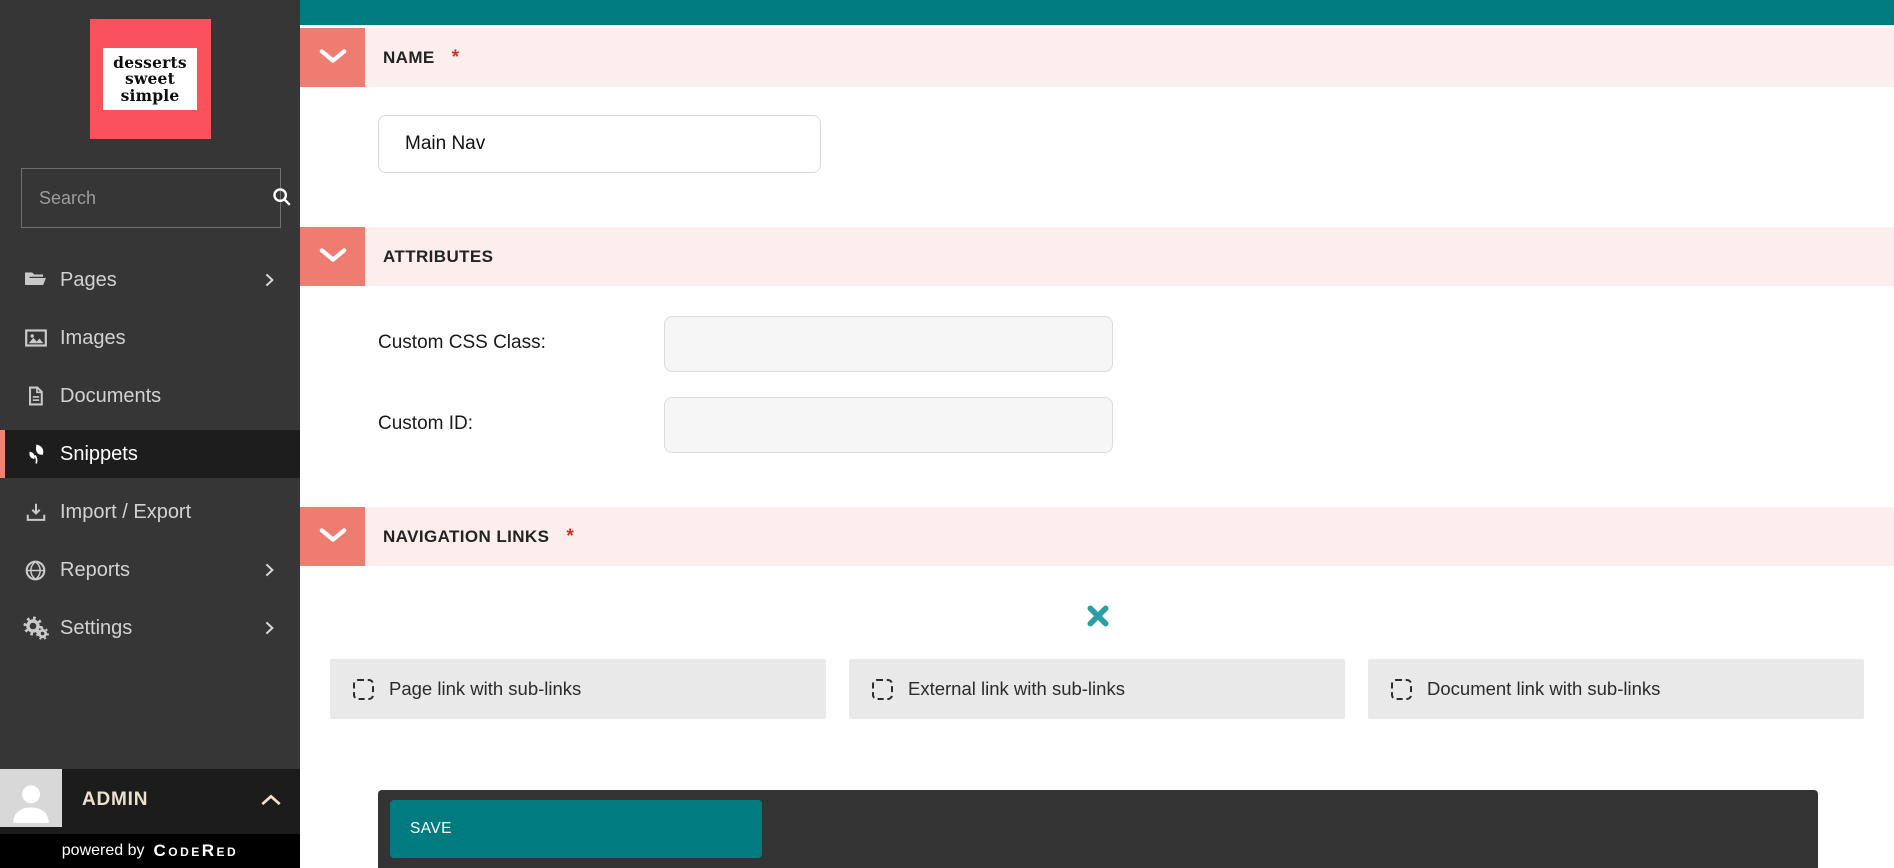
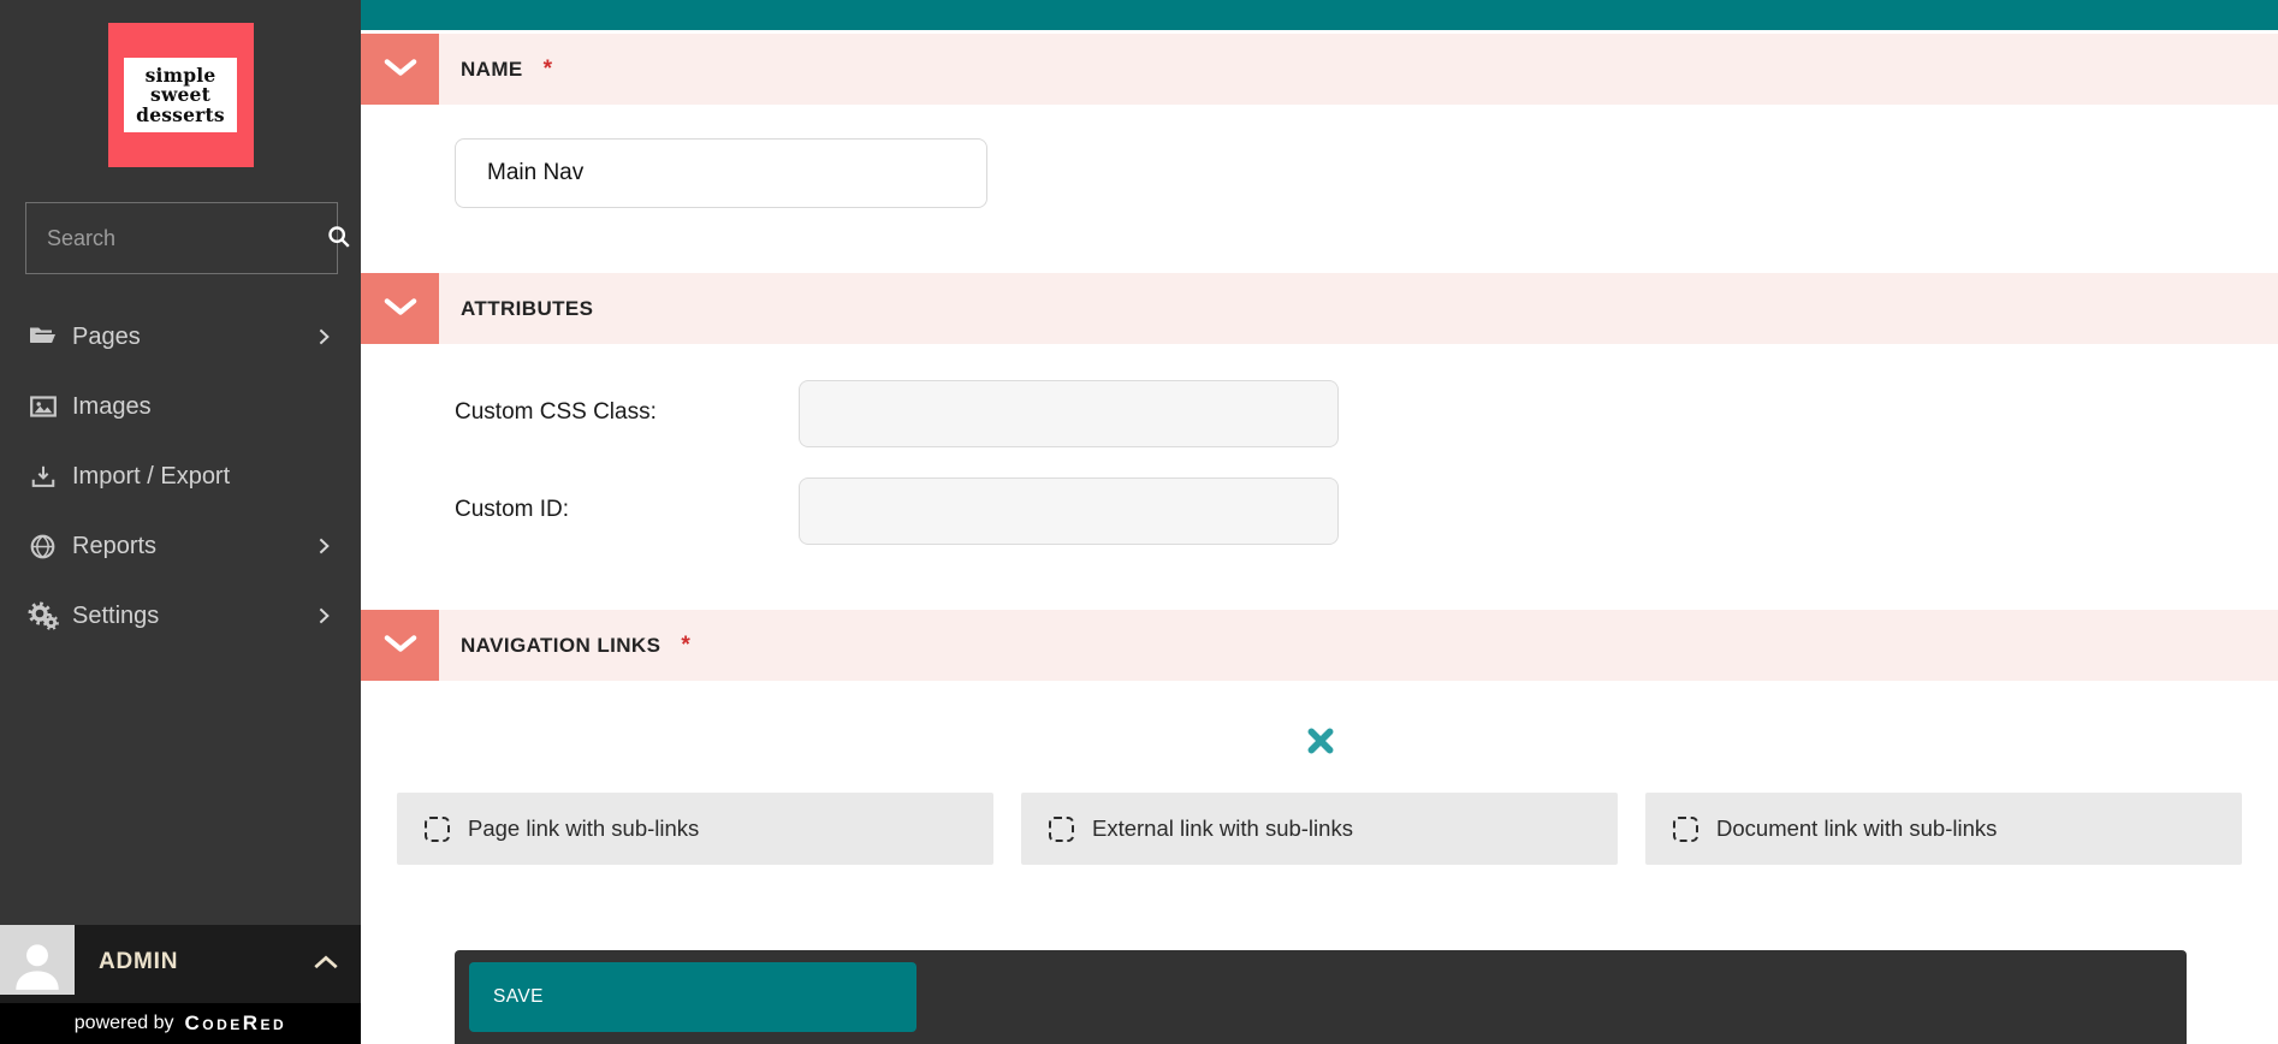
- desserts
+ simple
  sweet
- simple
+ desserts
  Search
  Pages
  Images
- Documents
- Snippets
  Import / Export
  Reports
  Settings
  ADMIN
  powered by
  CodeRed
  NAME
  *
  Main Nav
  ATTRIBUTES
  Custom CSS Class:
  Custom ID:
  NAVIGATION LINKS
  *
  Page link with sub-links
  External link with sub-links
  Document link with sub-links
  SAVE
